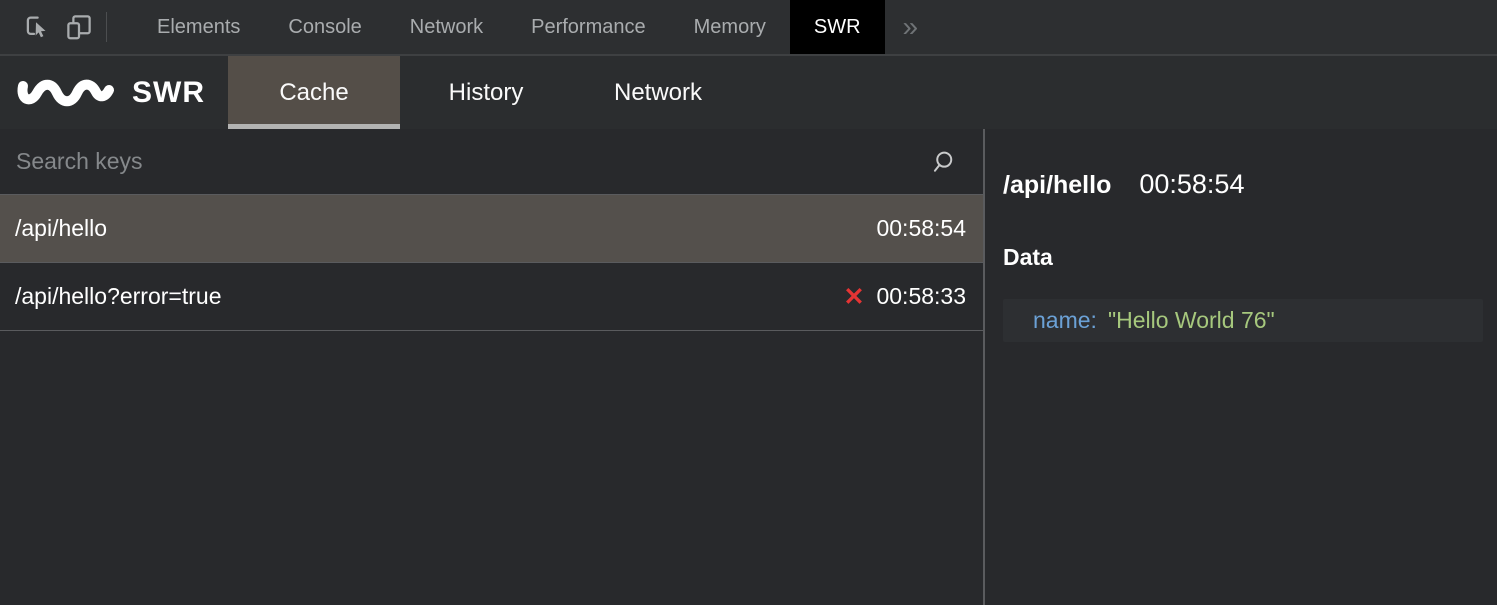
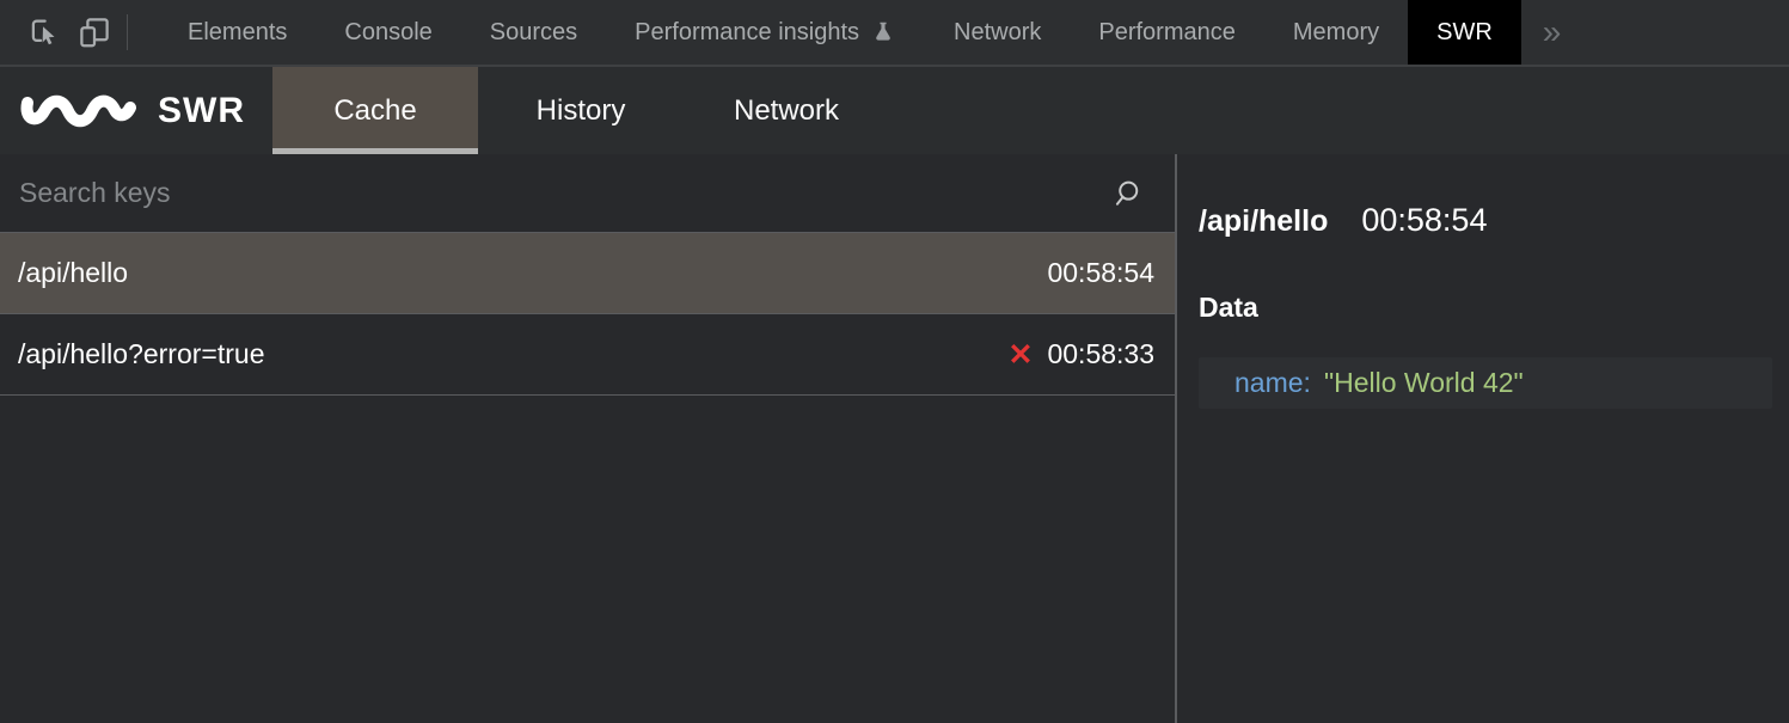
  Elements
  Console
+ Sources
+ Performance insights
  Network
  Performance
  Memory
  SWR
  »
  SWR
  Cache
  History
  Network
  Search keys
  /api/hello
  00:58:54
  /api/hello?error=true
  ✕
  00:58:33
  /api/hello
  00:58:54
  Data
  name:
- "Hello World 76"
+ "Hello World 42"
